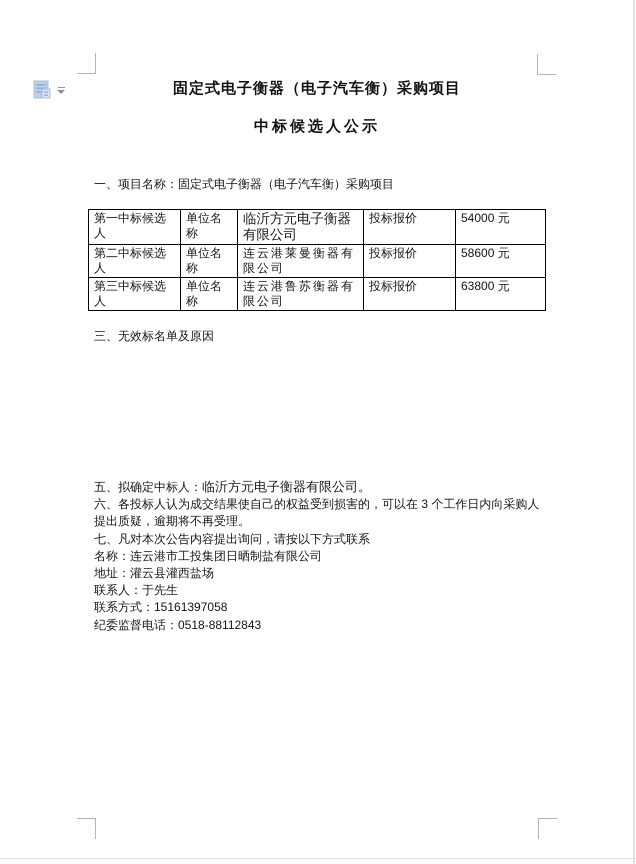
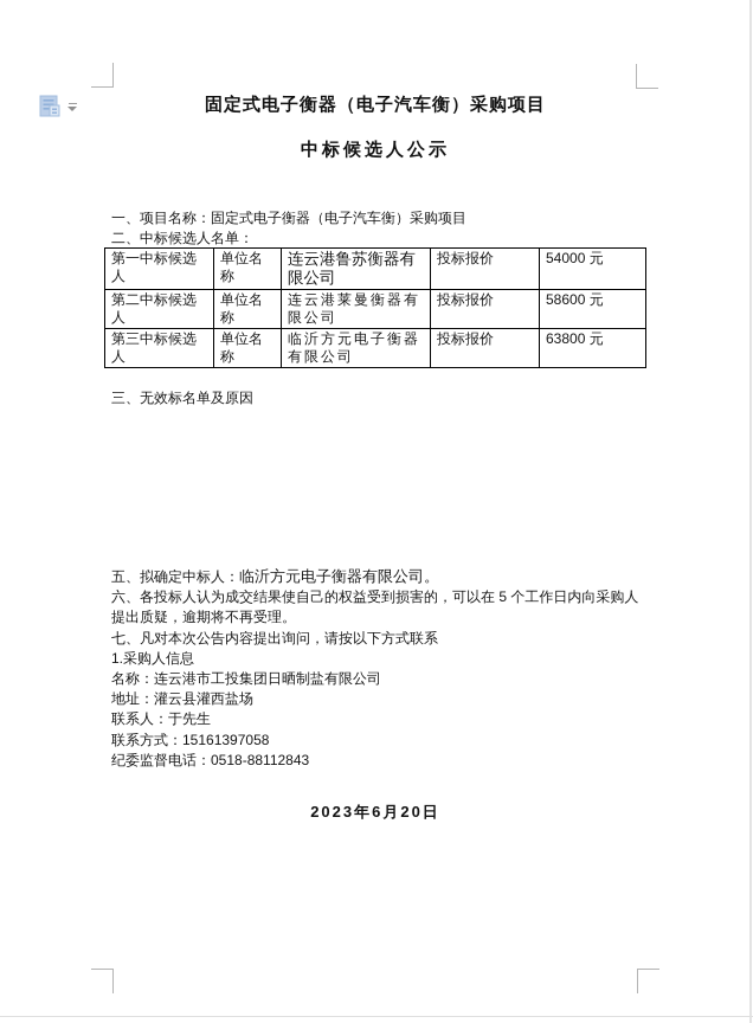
  固定式电子衡器（电子汽车衡）采购项目
  中标候选人公示
  一、项目名称：固定式电子衡器（电子汽车衡）采购项目
+ 二、中标候选人名单：
- 第一中标候选人	单位名称	临沂方元电子衡器有限公司	投标报价	54000 元
+ 第一中标候选人	单位名称	连云港鲁苏衡器有限公司	投标报价	54000 元
  第二中标候选人	单位名称	连云港莱曼衡器有限公司	投标报价	58600 元
- 第三中标候选人	单位名称	连云港鲁苏衡器有限公司	投标报价	63800 元
+ 第三中标候选人	单位名称	临沂方元电子衡器有限公司	投标报价	63800 元
  三、无效标名单及原因
  五、拟确定中标人：临沂方元电子衡器有限公司。
- 六、各投标人认为成交结果使自己的权益受到损害的，可以在 3 个工作日内向采购人提出质疑，逾期将不再受理。
+ 六、各投标人认为成交结果使自己的权益受到损害的，可以在 5 个工作日内向采购人提出质疑，逾期将不再受理。
  七、凡对本次公告内容提出询问，请按以下方式联系
+ 1.采购人信息
  名称：连云港市工投集团日晒制盐有限公司
  地址：灌云县灌西盐场
  联系人：于先生
  联系方式：15161397058
  纪委监督电话：0518-88112843
+ 2023年6月20日
